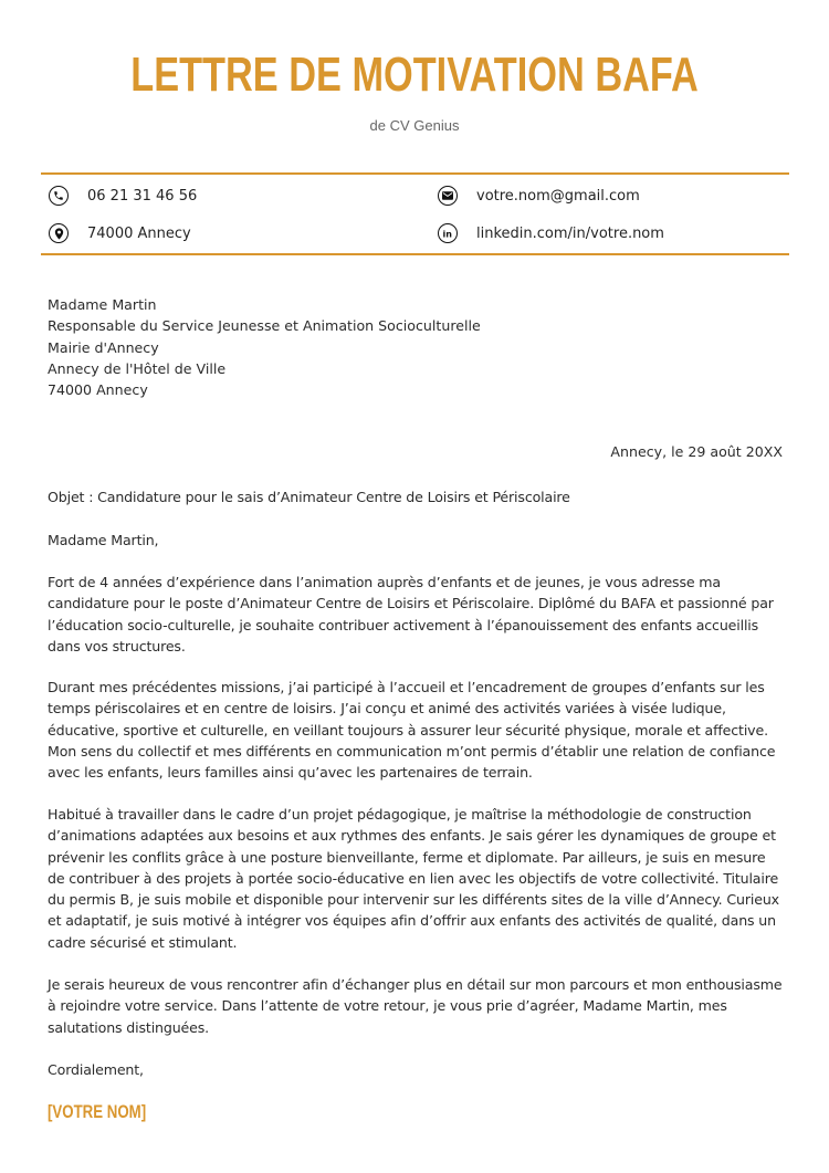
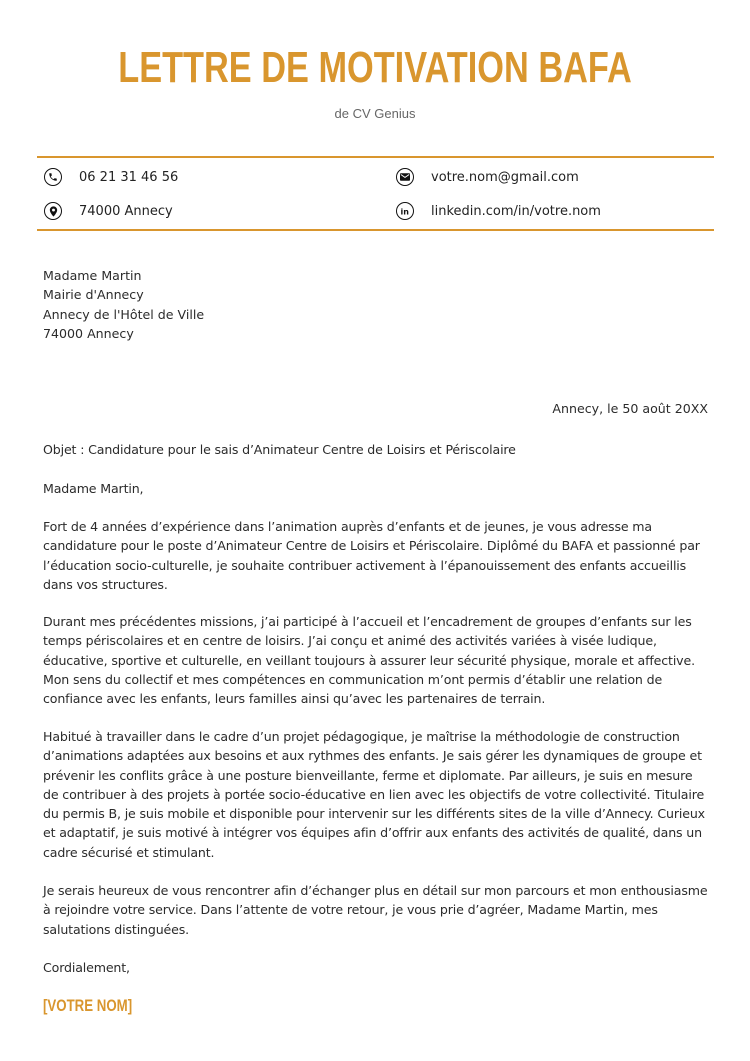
  LETTRE DE MOTIVATION BAFA
  de CV Genius
  06 21 31 46 56
  74000 Annecy
  votre.nom@gmail.com
  in
  linkedin.com/in/votre.nom
  Madame Martin
- Responsable du Service Jeunesse et Animation Socioculturelle
  Mairie d'Annecy
  Annecy de l'Hôtel de Ville
  74000 Annecy
- Annecy, le 29 août 20XX
+ Annecy, le 50 août 20XX
  Objet : Candidature pour le sais d’Animateur Centre de Loisirs et Périscolaire
  Madame Martin,
  Fort de 4 années d’expérience dans l’animation auprès d’enfants et de jeunes, je vous adresse ma candidature pour le poste d’Animateur Centre de Loisirs et Périscolaire. Diplômé du BAFA et passionné par l’éducation socio-culturelle, je souhaite contribuer activement à l’épanouissement des enfants accueillis dans vos structures.
- Durant mes précédentes missions, j’ai participé à l’accueil et l’encadrement de groupes d’enfants sur les temps périscolaires et en centre de loisirs. J’ai conçu et animé des activités variées à visée ludique, éducative, sportive et culturelle, en veillant toujours à assurer leur sécurité physique, morale et affective. Mon sens du collectif et mes différents en communication m’ont permis d’établir une relation de confiance avec les enfants, leurs familles ainsi qu’avec les partenaires de terrain.
+ Durant mes précédentes missions, j’ai participé à l’accueil et l’encadrement de groupes d’enfants sur les temps périscolaires et en centre de loisirs. J’ai conçu et animé des activités variées à visée ludique, éducative, sportive et culturelle, en veillant toujours à assurer leur sécurité physique, morale et affective. Mon sens du collectif et mes compétences en communication m’ont permis d’établir une relation de confiance avec les enfants, leurs familles ainsi qu’avec les partenaires de terrain.
  Habitué à travailler dans le cadre d’un projet pédagogique, je maîtrise la méthodologie de construction d’animations adaptées aux besoins et aux rythmes des enfants. Je sais gérer les dynamiques de groupe et prévenir les conflits grâce à une posture bienveillante, ferme et diplomate. Par ailleurs, je suis en mesure de contribuer à des projets à portée socio-éducative en lien avec les objectifs de votre collectivité. Titulaire du permis B, je suis mobile et disponible pour intervenir sur les différents sites de la ville d’Annecy. Curieux et adaptatif, je suis motivé à intégrer vos équipes afin d’offrir aux enfants des activités de qualité, dans un cadre sécurisé et stimulant.
  Je serais heureux de vous rencontrer afin d’échanger plus en détail sur mon parcours et mon enthousiasme à rejoindre votre service. Dans l’attente de votre retour, je vous prie d’agréer, Madame Martin, mes salutations distinguées.
  Cordialement,
  [VOTRE NOM]
